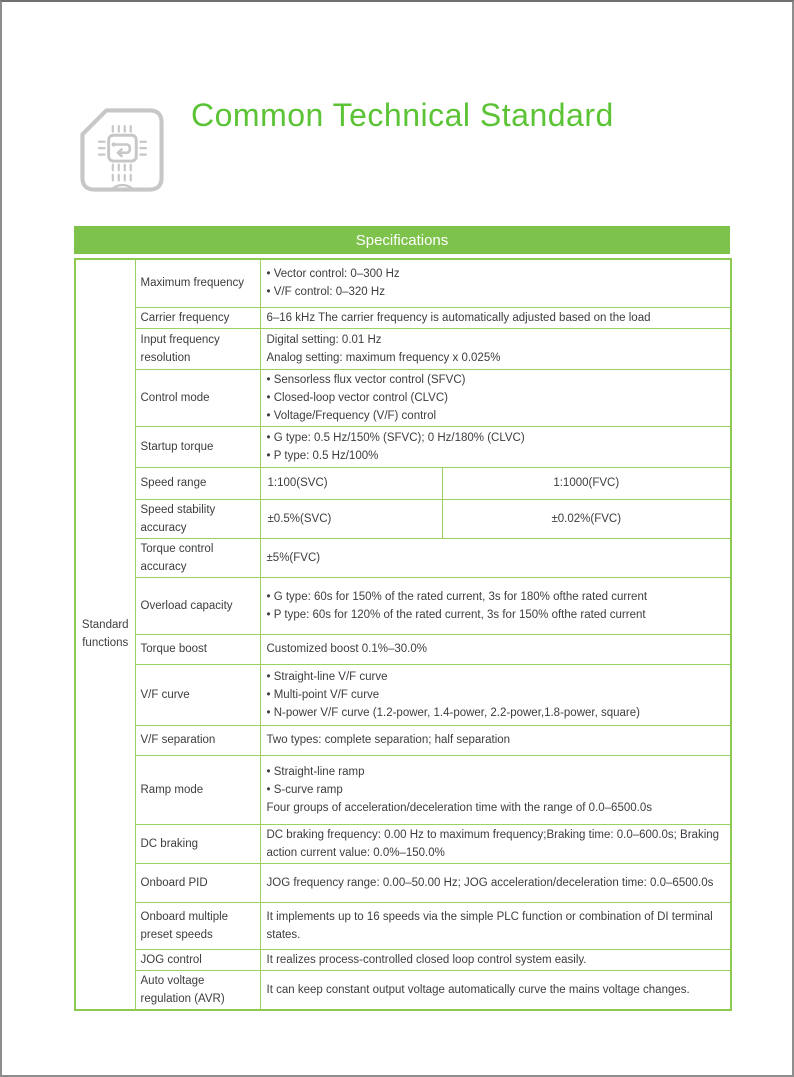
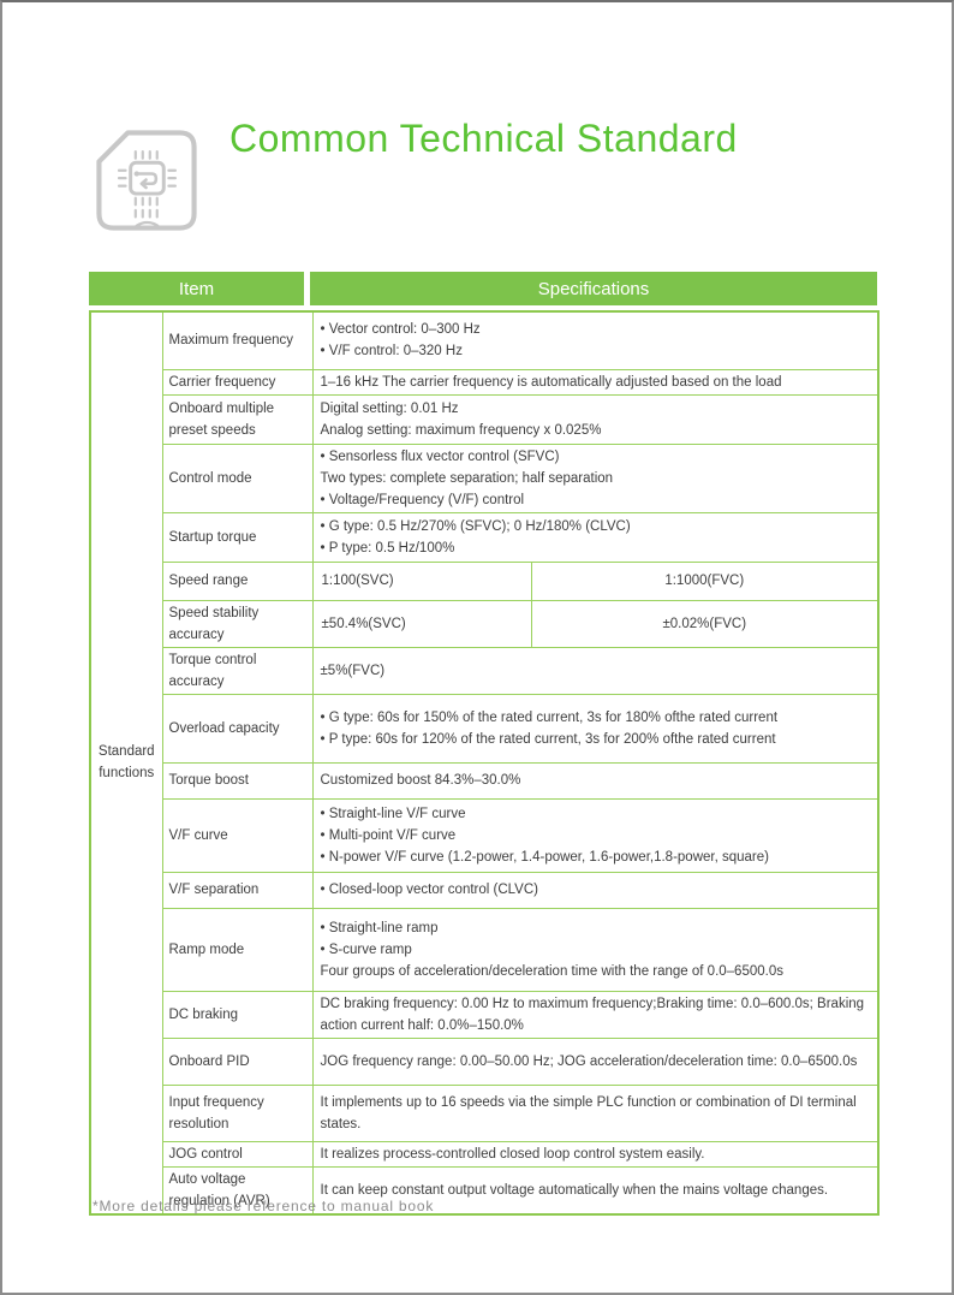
  Common Technical Standard
+ Item
  Specifications
  Standard functions	Maximum frequency	• Vector control: 0–300 Hz • V/F control: 0–320 Hz
- Carrier frequency	6–16 kHz The carrier frequency is automatically adjusted based on the load
+ Carrier frequency	1–16 kHz The carrier frequency is automatically adjusted based on the load
- Input frequency resolution	Digital setting: 0.01 Hz Analog setting: maximum frequency x 0.025%
+ Onboard multiple preset speeds	Digital setting: 0.01 Hz Analog setting: maximum frequency x 0.025%
- Control mode	• Sensorless flux vector control (SFVC) • Closed-loop vector control (CLVC) • Voltage/Frequency (V/F) control
+ Control mode	• Sensorless flux vector control (SFVC) Two types: complete separation; half separation • Voltage/Frequency (V/F) control
- Startup torque	• G type: 0.5 Hz/150% (SFVC); 0 Hz/180% (CLVC) • P type: 0.5 Hz/100%
+ Startup torque	• G type: 0.5 Hz/270% (SFVC); 0 Hz/180% (CLVC) • P type: 0.5 Hz/100%
  Speed range	1:100(SVC)	1:1000(FVC)
- Speed stability accuracy	±0.5%(SVC)	±0.02%(FVC)
+ Speed stability accuracy	±50.4%(SVC)	±0.02%(FVC)
  Torque control accuracy	±5%(FVC)
- Overload capacity	• G type: 60s for 150% of the rated current, 3s for 180% ofthe rated current • P type: 60s for 120% of the rated current, 3s for 150% ofthe rated current
+ Overload capacity	• G type: 60s for 150% of the rated current, 3s for 180% ofthe rated current • P type: 60s for 120% of the rated current, 3s for 200% ofthe rated current
- Torque boost	Customized boost 0.1%–30.0%
+ Torque boost	Customized boost 84.3%–30.0%
- V/F curve	• Straight-line V/F curve • Multi-point V/F curve • N-power V/F curve (1.2-power, 1.4-power, 2.2-power,1.8-power, square)
+ V/F curve	• Straight-line V/F curve • Multi-point V/F curve • N-power V/F curve (1.2-power, 1.4-power, 1.6-power,1.8-power, square)
- V/F separation	Two types: complete separation; half separation
+ V/F separation	• Closed-loop vector control (CLVC)
  Ramp mode	• Straight-line ramp • S-curve ramp Four groups of acceleration/deceleration time with the range of 0.0–6500.0s
- DC braking	DC braking frequency: 0.00 Hz to maximum frequency;Braking time: 0.0–600.0s; Braking action current value: 0.0%–150.0%
+ DC braking	DC braking frequency: 0.00 Hz to maximum frequency;Braking time: 0.0–600.0s; Braking action current half: 0.0%–150.0%
  Onboard PID	JOG frequency range: 0.00–50.00 Hz; JOG acceleration/deceleration time: 0.0–6500.0s
- Onboard multiple preset speeds	It implements up to 16 speeds via the simple PLC function or combination of DI terminal states.
+ Input frequency resolution	It implements up to 16 speeds via the simple PLC function or combination of DI terminal states.
  JOG control	It realizes process-controlled closed loop control system easily.
- Auto voltage regulation (AVR)	It can keep constant output voltage automatically curve the mains voltage changes.
+ Auto voltage regulation (AVR)	It can keep constant output voltage automatically when the mains voltage changes.
+ *More details please reference to manual book
